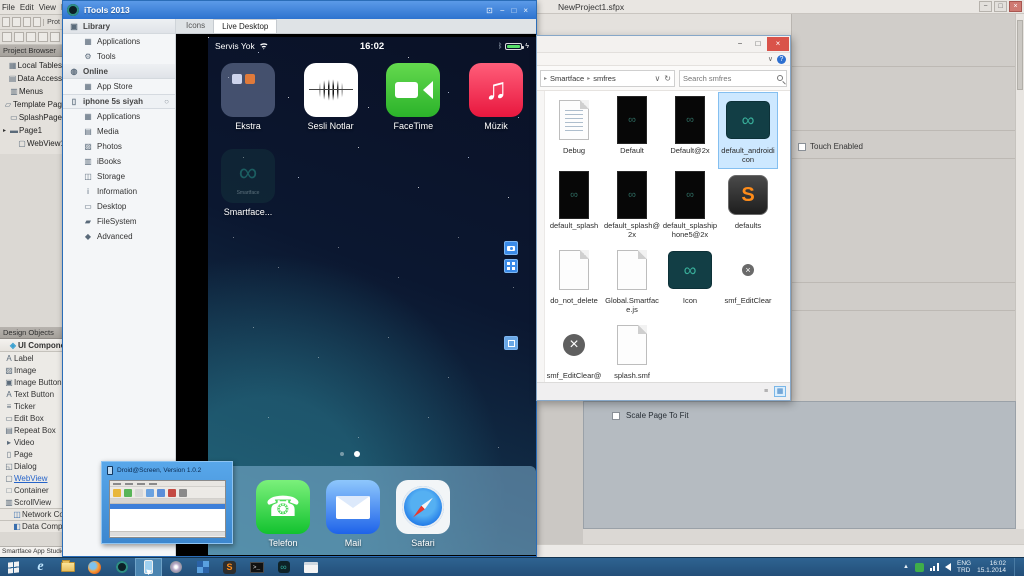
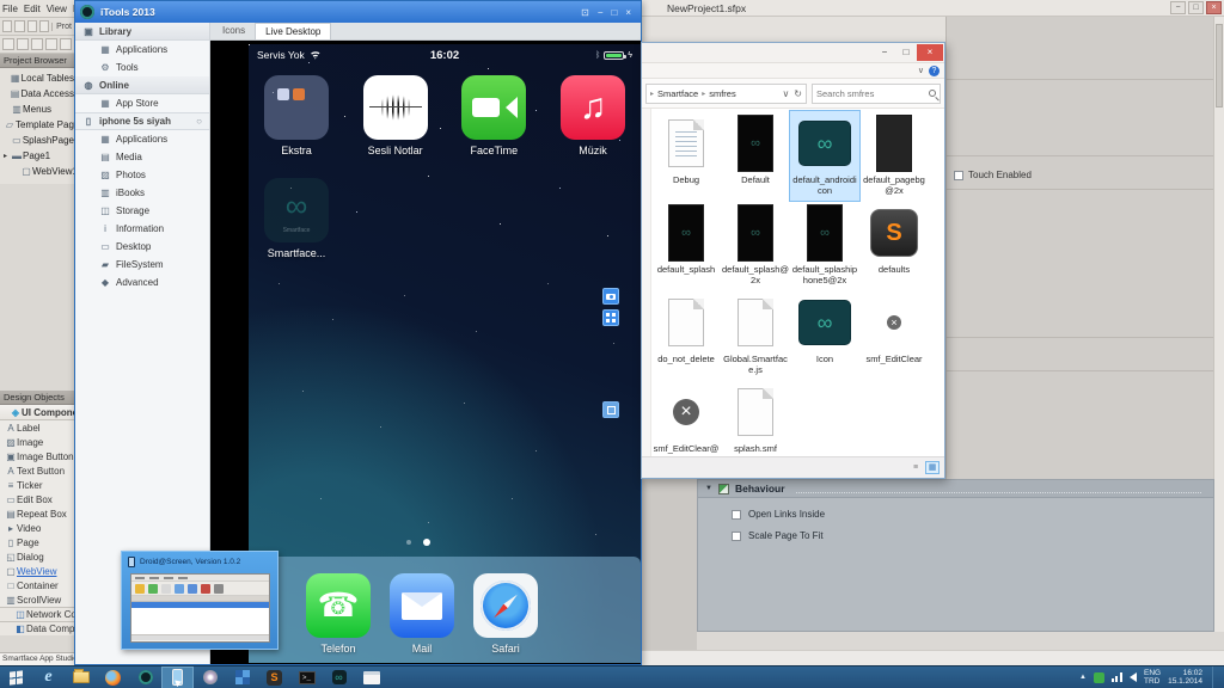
  NewProject1.sfpx
  File
  Edit
  View
  Project Browser
  ▦
  Local Tables
  ▤
  Data Access
  ▥
  Menus
  ▱
  Template Pag
  ▭
  SplashPage
  ▬
  Page1
  ▢
  WebView
  Design Objects
  ◈
  A
  Label
  ▨
  Image
  ▣
  Image Button
  A
  Text Button
  ≡
  Ticker
  ▭
  Edit Box
  ▤
  Repeat Box
  ▸
  Video
  ▯
  Page
  ◱
  Dialog
  ▢
  WebView
  □
  Container
  ▥
  ScrollView
  ◫
  ◧
  Touch Enabled
+ Behaviour
+ Open Links Inside
  Scale Page To Fit
  iTools 2013
  ⊡
  −
  □
  ×
  ▣
  Library
  ▦
  Applications
  ⚙
  Tools
  ◍
  Online
  ▦
  App Store
  ▯
  iphone 5s siyah
  ○
  ▦
  Applications
  ▤
  Media
  ▨
  Photos
  ▥
  iBooks
  ◫
  Storage
  i
  Information
  ▭
  Desktop
  ▰
  FileSystem
  ◆
  Advanced
  Icons
  Live Desktop
  Servis Yok
  16:02
  Ekstra
  Sesli Notlar
  FaceTime
  Müzik
  Smartface...
  Telefon
  Mail
  Safari
  −
  □
  ×
  Smartface
  smfres
  ∨
  ↻
  Search smfres
  Debug
  Default
- Default@2x
  default_androidicon
+ default_pagebg@2x
  default_splash
  default_splash@2x
  default_splashiphone5@2x
  defaults
  do_not_delete
  Global.Smartface.js
  Icon
  smf_EditClear
  smf_EditClear@
  splash.smf
